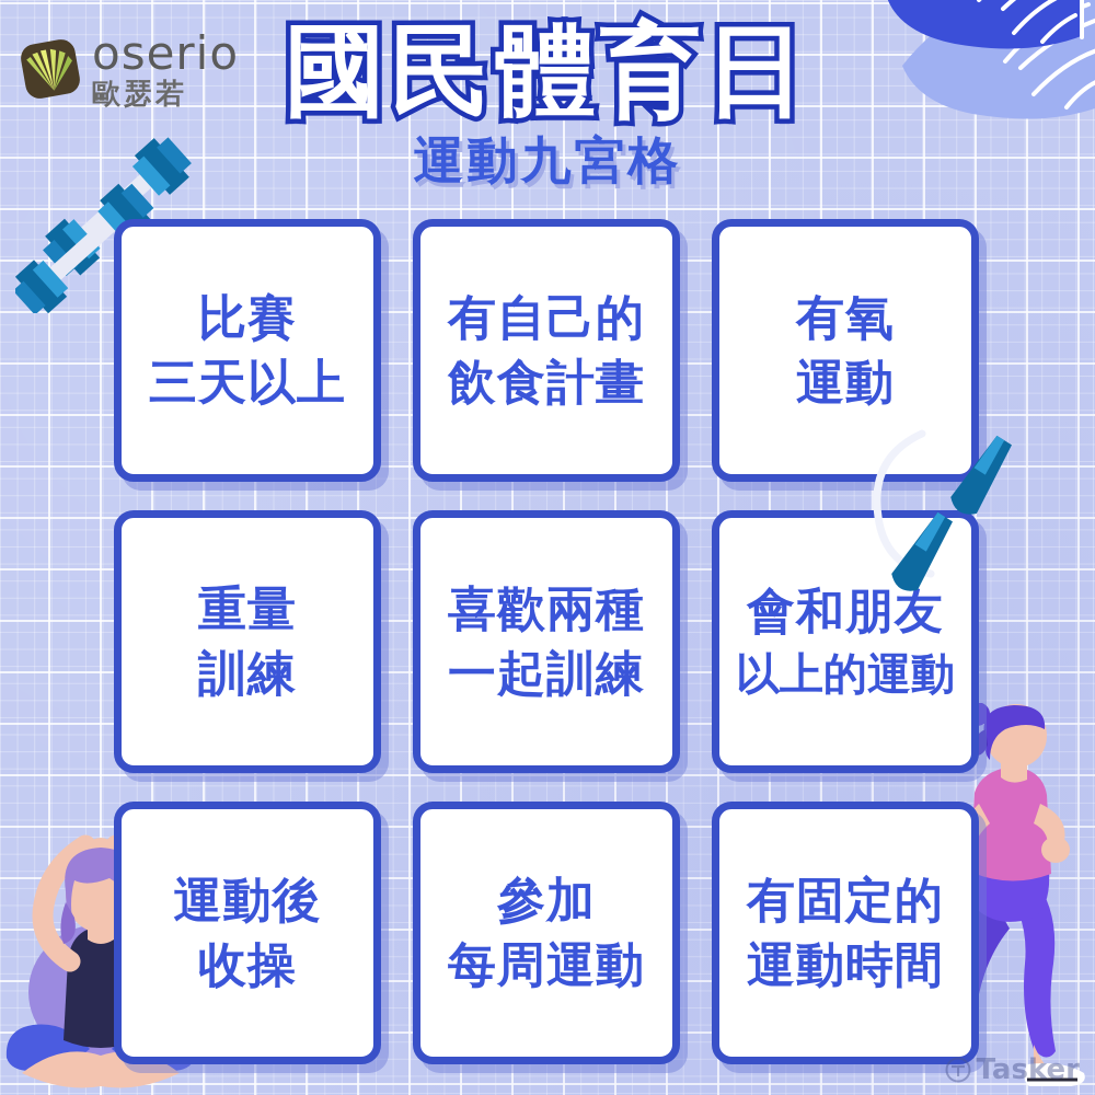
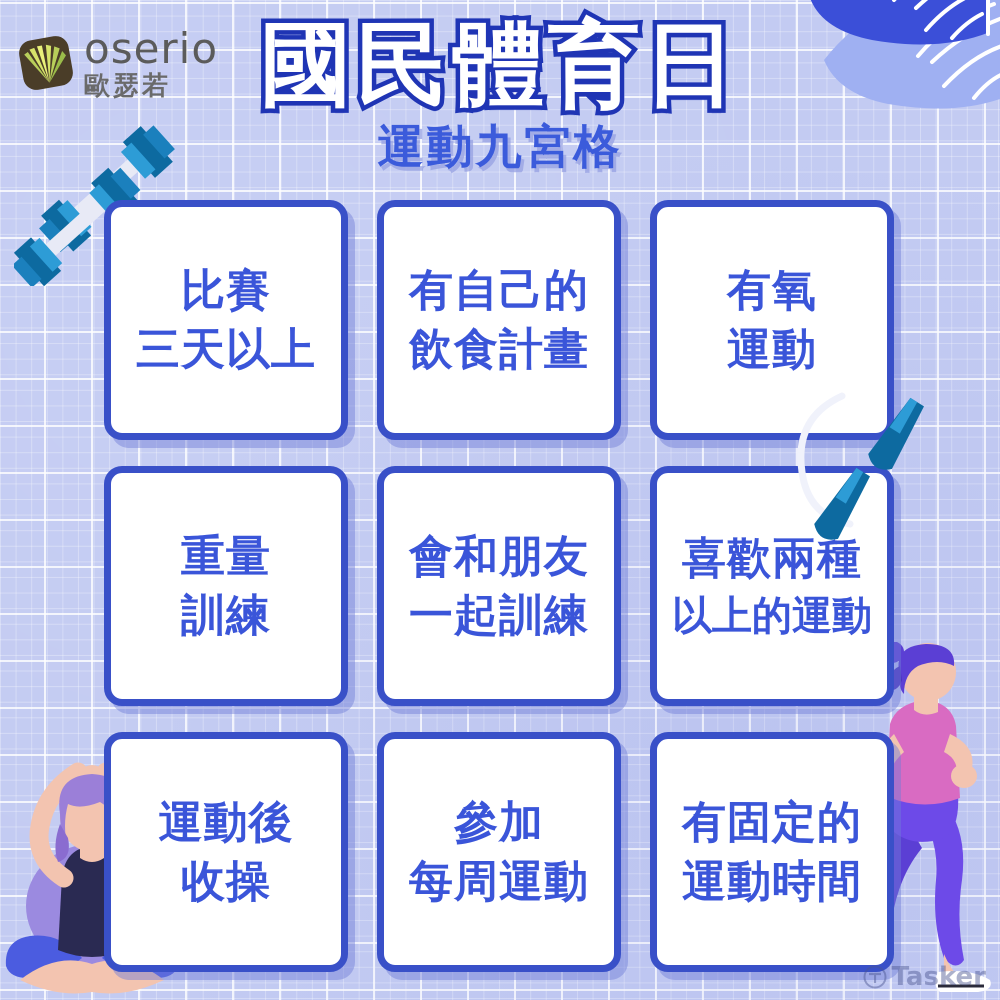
  比賽
  三天以上
  有自己的
  飲食計畫
  有氧
  運動
  重量
  訓練
- 喜歡兩種
+ 會和朋友
  一起訓練
- 會和朋友
+ 喜歡兩種
  以上的運動
  運動後
  收操
  參加
  每周運動
  有固定的
  運動時間
  oserio
  歐瑟若
  國民體育日
  運動九宮格
  Tasker
